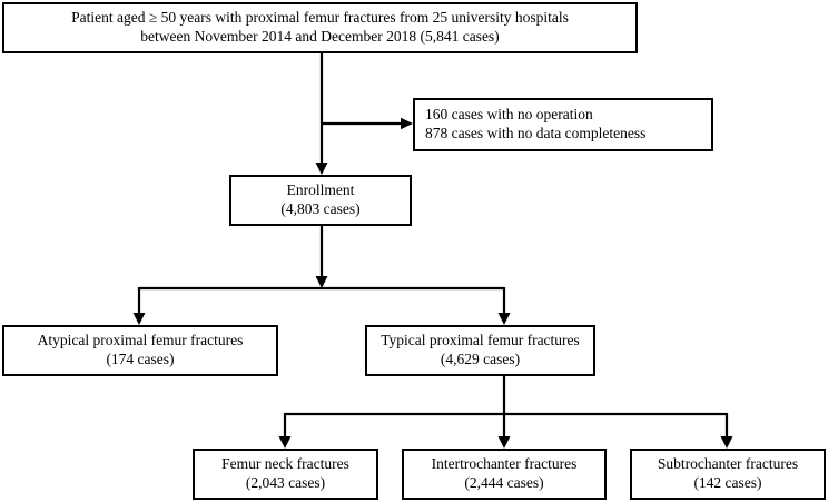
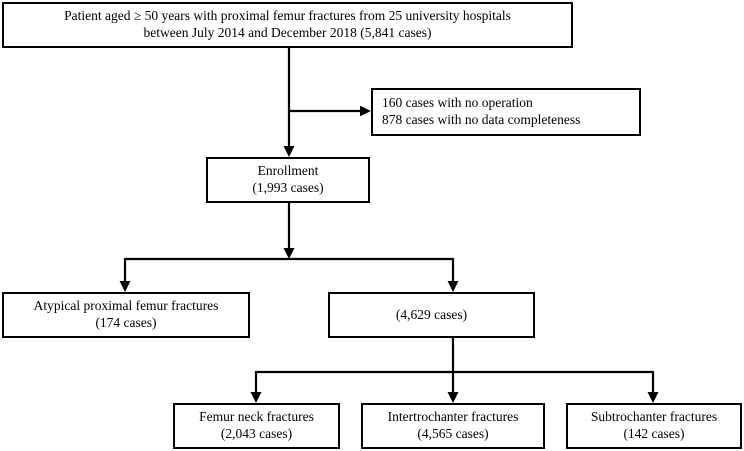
  Patient aged ≥ 50 years with proximal femur fractures from 25 university hospitals
- between November 2014 and December 2018 (5,841 cases)
+ between July 2014 and December 2018 (5,841 cases)
  160 cases with no operation
  878 cases with no data completeness
  Enrollment
- (4,803 cases)
+ (1,993 cases)
  Atypical proximal femur fractures
  (174 cases)
- Typical proximal femur fractures
  (4,629 cases)
  Femur neck fractures
  (2,043 cases)
  Intertrochanter fractures
- (2,444 cases)
+ (4,565 cases)
  Subtrochanter fractures
  (142 cases)
